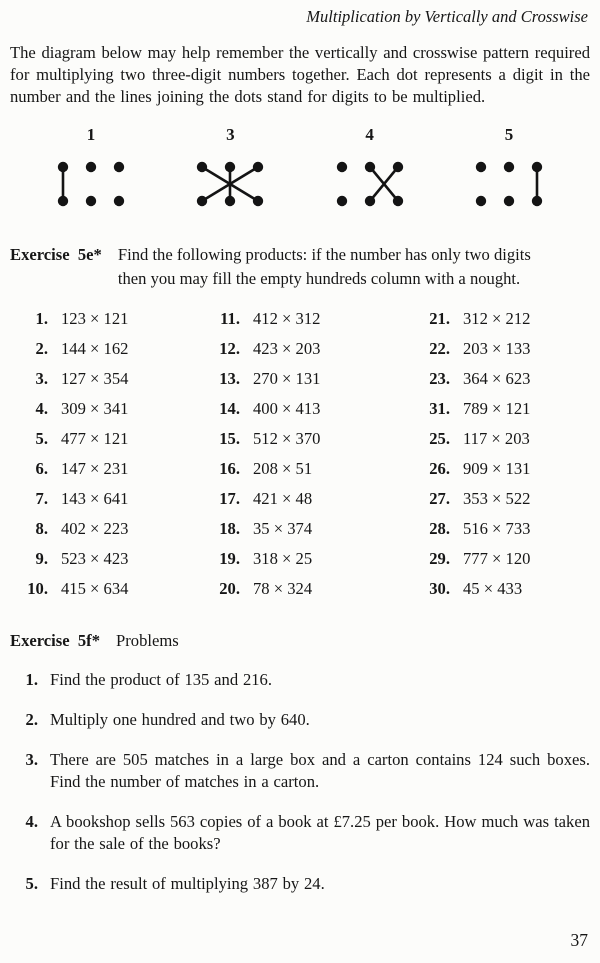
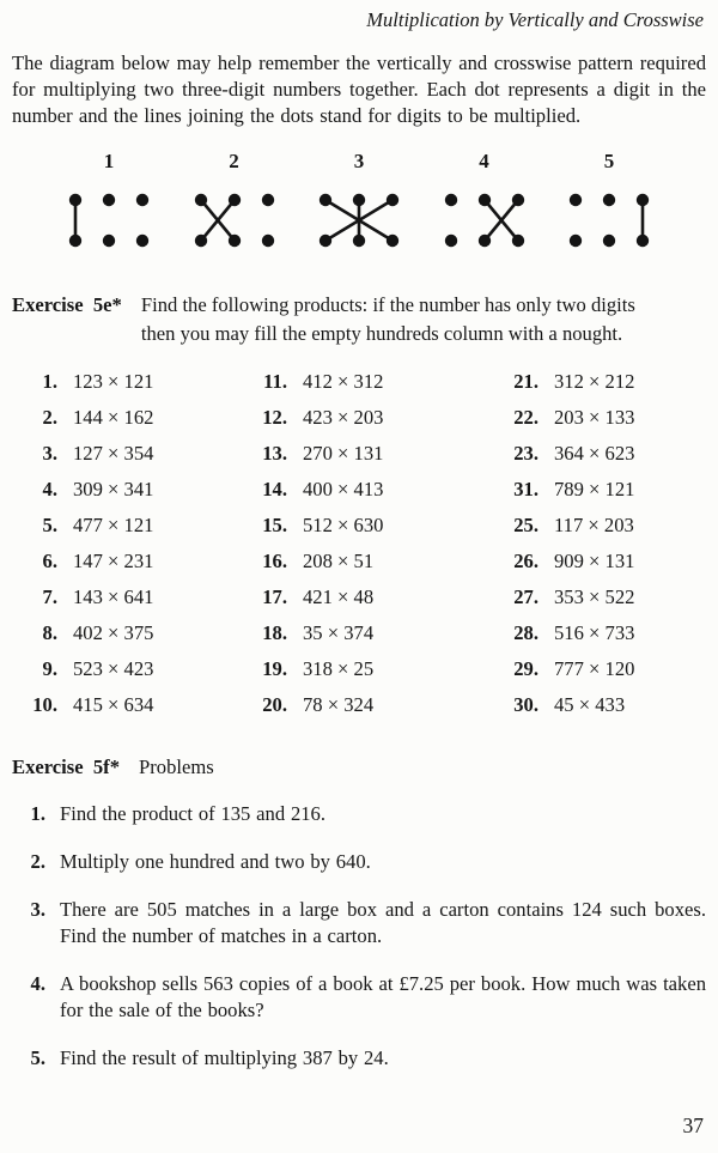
  Multiplication by Vertically and Crosswise
  The diagram below may help remember the vertically and crosswise pattern required for multiplying two three-digit numbers together. Each dot represents a digit in the number and the lines joining the dots stand for digits to be multiplied.
  1
+ 2
  3
  4
  5
  Exercise 5e*
  Find the following products: if the number has only two digits
  then you may fill the empty hundreds column with a nought.
  1.
  123 × 121
  2.
  144 × 162
  3.
  127 × 354
  4.
  309 × 341
  5.
  477 × 121
  6.
  147 × 231
  7.
  143 × 641
  8.
- 402 × 223
+ 402 × 375
  9.
  523 × 423
  10.
  415 × 634
  11.
  412 × 312
  12.
  423 × 203
  13.
  270 × 131
  14.
  400 × 413
  15.
- 512 × 370
+ 512 × 630
  16.
  208 × 51
  17.
  421 × 48
  18.
  35 × 374
  19.
  318 × 25
  20.
  78 × 324
  21.
  312 × 212
  22.
  203 × 133
  23.
  364 × 623
  31.
  789 × 121
  25.
  117 × 203
  26.
  909 × 131
  27.
  353 × 522
  28.
  516 × 733
  29.
  777 × 120
  30.
  45 × 433
  Exercise 5f*
  Problems
  1.
  Find the product of 135 and 216.
  2.
  Multiply one hundred and two by 640.
  3.
  There are 505 matches in a large box and a carton contains 124 such boxes. Find the number of matches in a carton.
  4.
  A bookshop sells 563 copies of a book at £7.25 per book. How much was taken for the sale of the books?
  5.
  Find the result of multiplying 387 by 24.
  37
